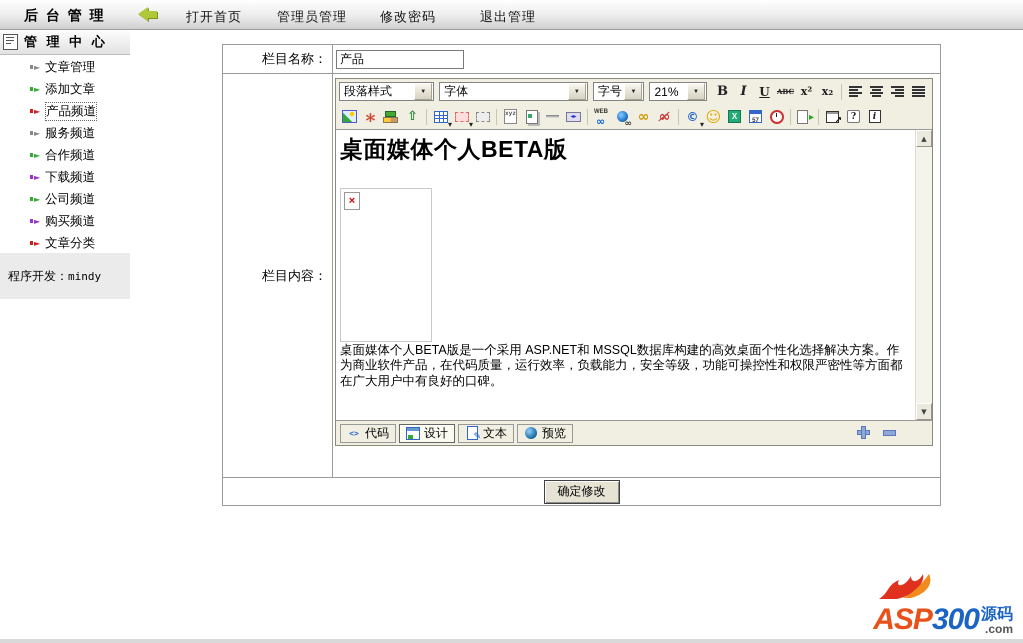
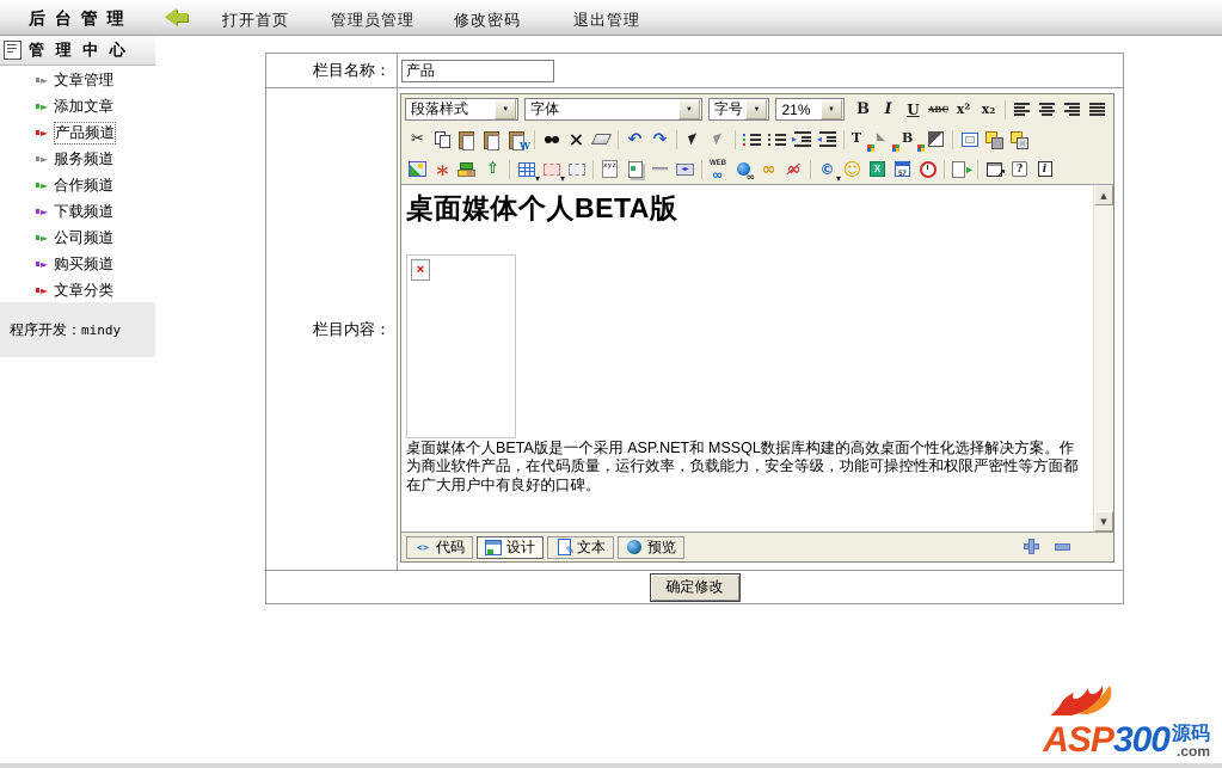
  后 台 管 理
  打开首页
  管理员管理
  修改密码
  退出管理
  管 理 中 心
  文章管理
  添加文章
  产品频道
  服务频道
  合作频道
  下载频道
  公司频道
  购买频道
  文章分类
  程序开发：
  mindy
  栏目名称：
  产品
  栏目内容：
  段落样式
  字体
  字号
  21%
+ W
  桌面媒体个人BETA版
  桌面媒体个人BETA版是一个采用 ASP.NET和 MSSQL数据库构建的高效桌面个性化选择解决方案。作为商业软件产品，在代码质量，运行效率，负载能力，安全等级，功能可操控性和权限严密性等方面都在广大用户中有良好的口碑。
  ▲
  ▼
  代码
  设计
  文本
  预览
  确定修改
  ASP
  300
  源码
  .com
